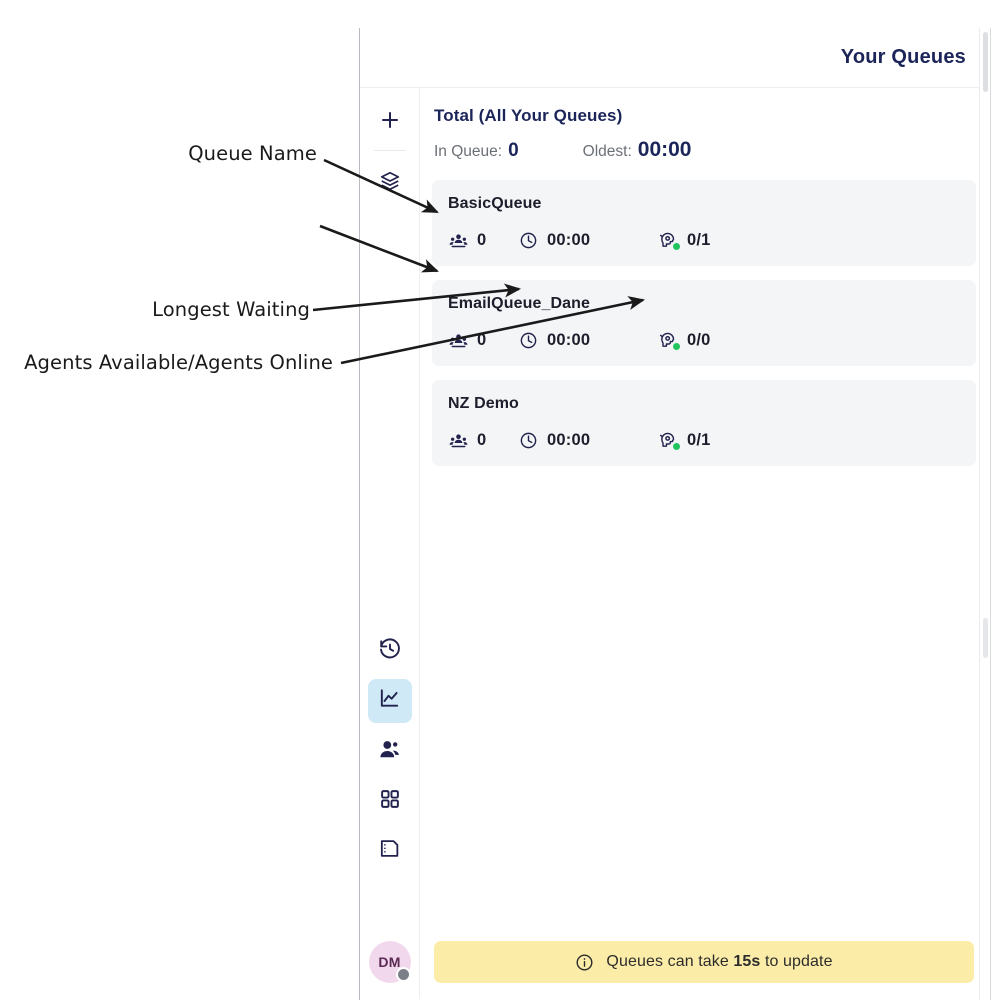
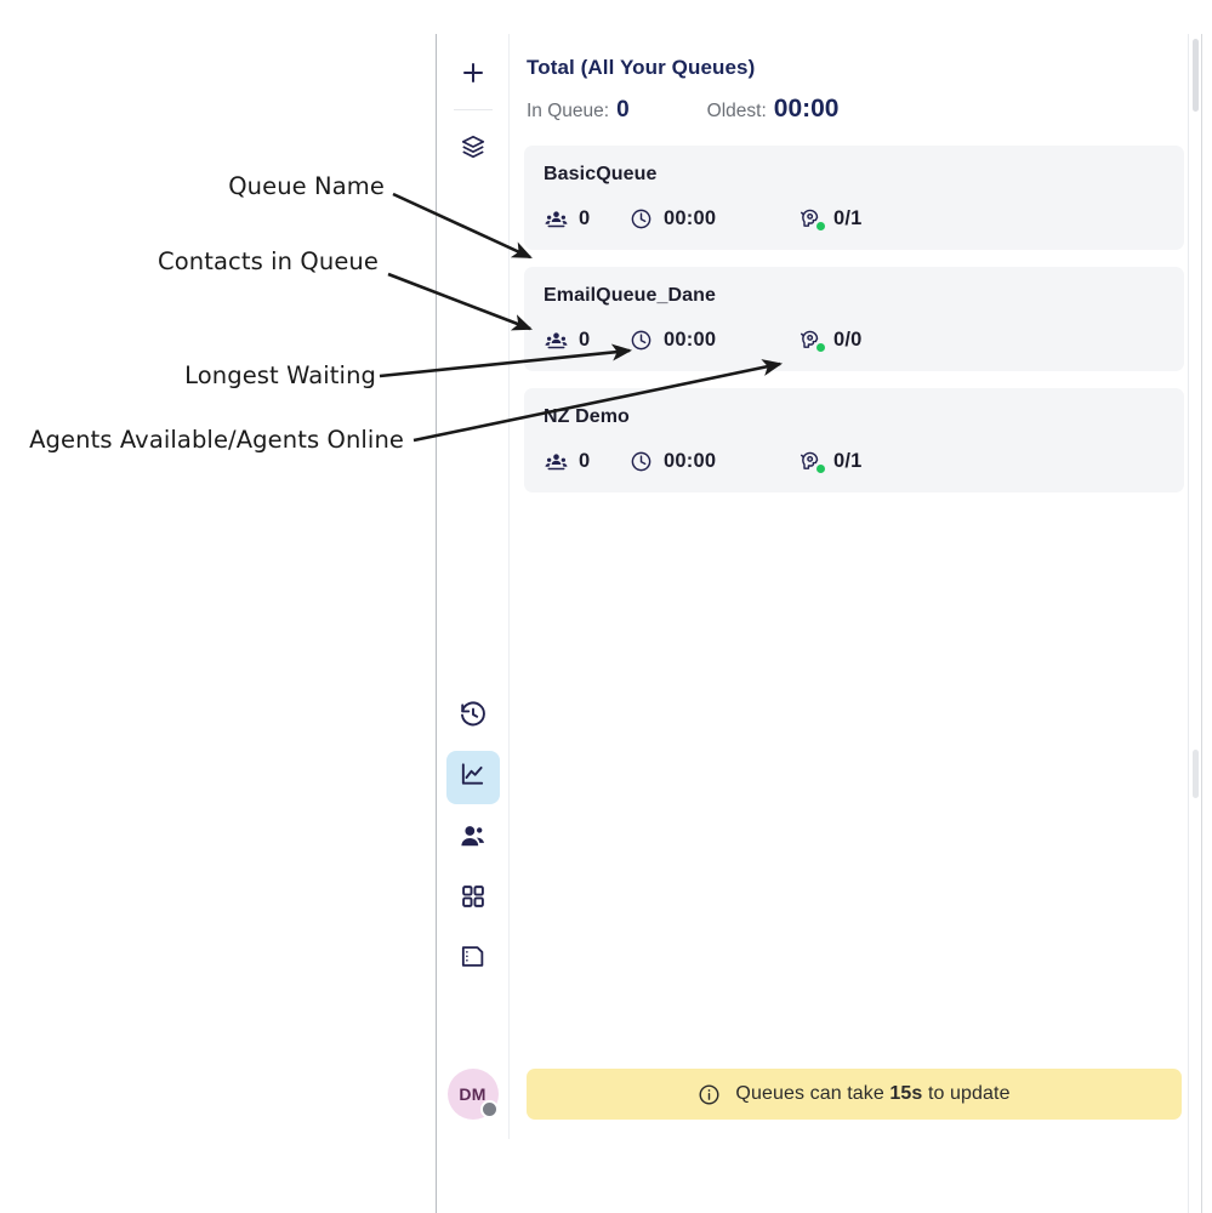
- Your Queues
  DM
  Total (All Your Queues)
  In Queue:
  0
  Oldest:
  00:00
  BasicQueue
  0
  00:00
  0/1
  EmailQueue_Dane
  0
  00:00
  0/0
  NZ Demo
  0
  00:00
  0/1
  Queues can take 15s to update
  Queue Name
+ Contacts in Queue
  Longest Waiting
  Agents Available/Agents Online
